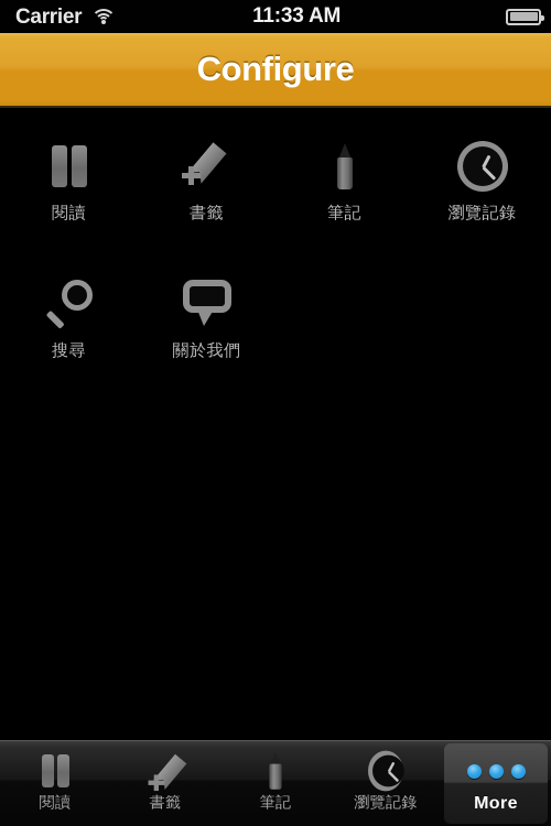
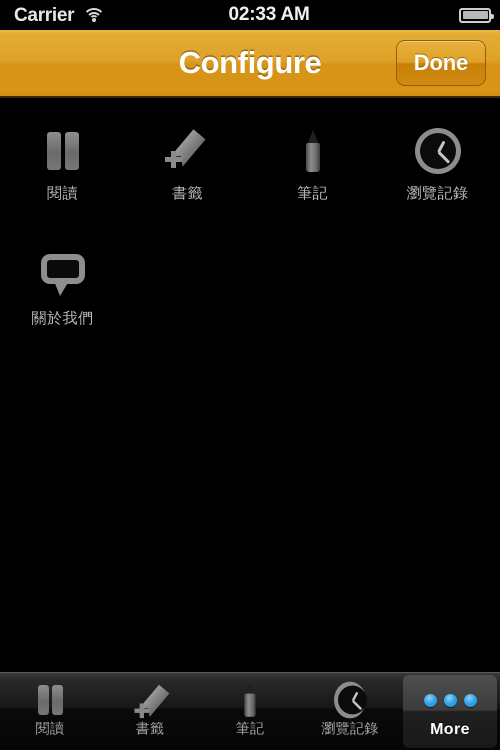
  Carrier
- 11:33 AM
+ 02:33 AM
  Configure
+ Done
  閱讀
  書籤
  筆記
  瀏覽記錄
- 搜尋
  關於我們
  閱讀
  書籤
  筆記
  瀏覽記錄
  More
